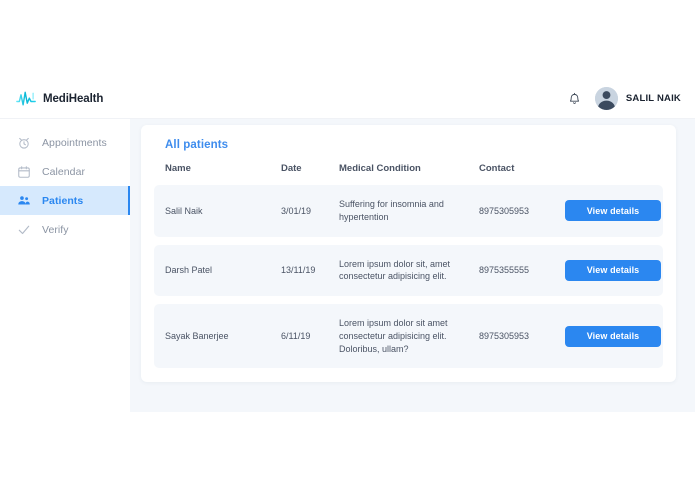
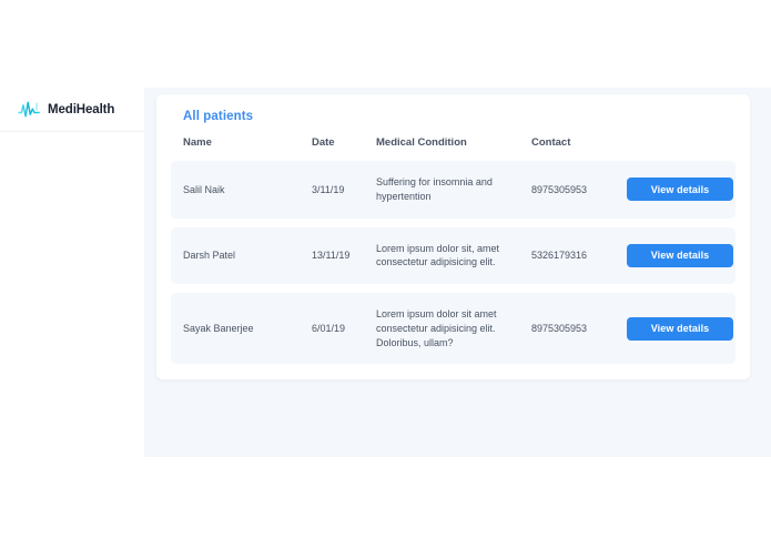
  MediHealth
- Appointments
- Calendar
- Patients
- Verify
- SALIL NAIK
  All patients
  Name
  Date
  Medical Condition
  Contact
  Salil Naik
- 3/01/19
+ 3/11/19
  Suffering for insomnia and hypertention
  8975305953
  View details
  Darsh Patel
  13/11/19
  Lorem ipsum dolor sit, amet consectetur adipisicing elit.
- 8975355555
+ 5326179316
  View details
  Sayak Banerjee
- 6/11/19
+ 6/01/19
  Lorem ipsum dolor sit amet consectetur adipisicing elit. Doloribus, ullam?
  8975305953
  View details
